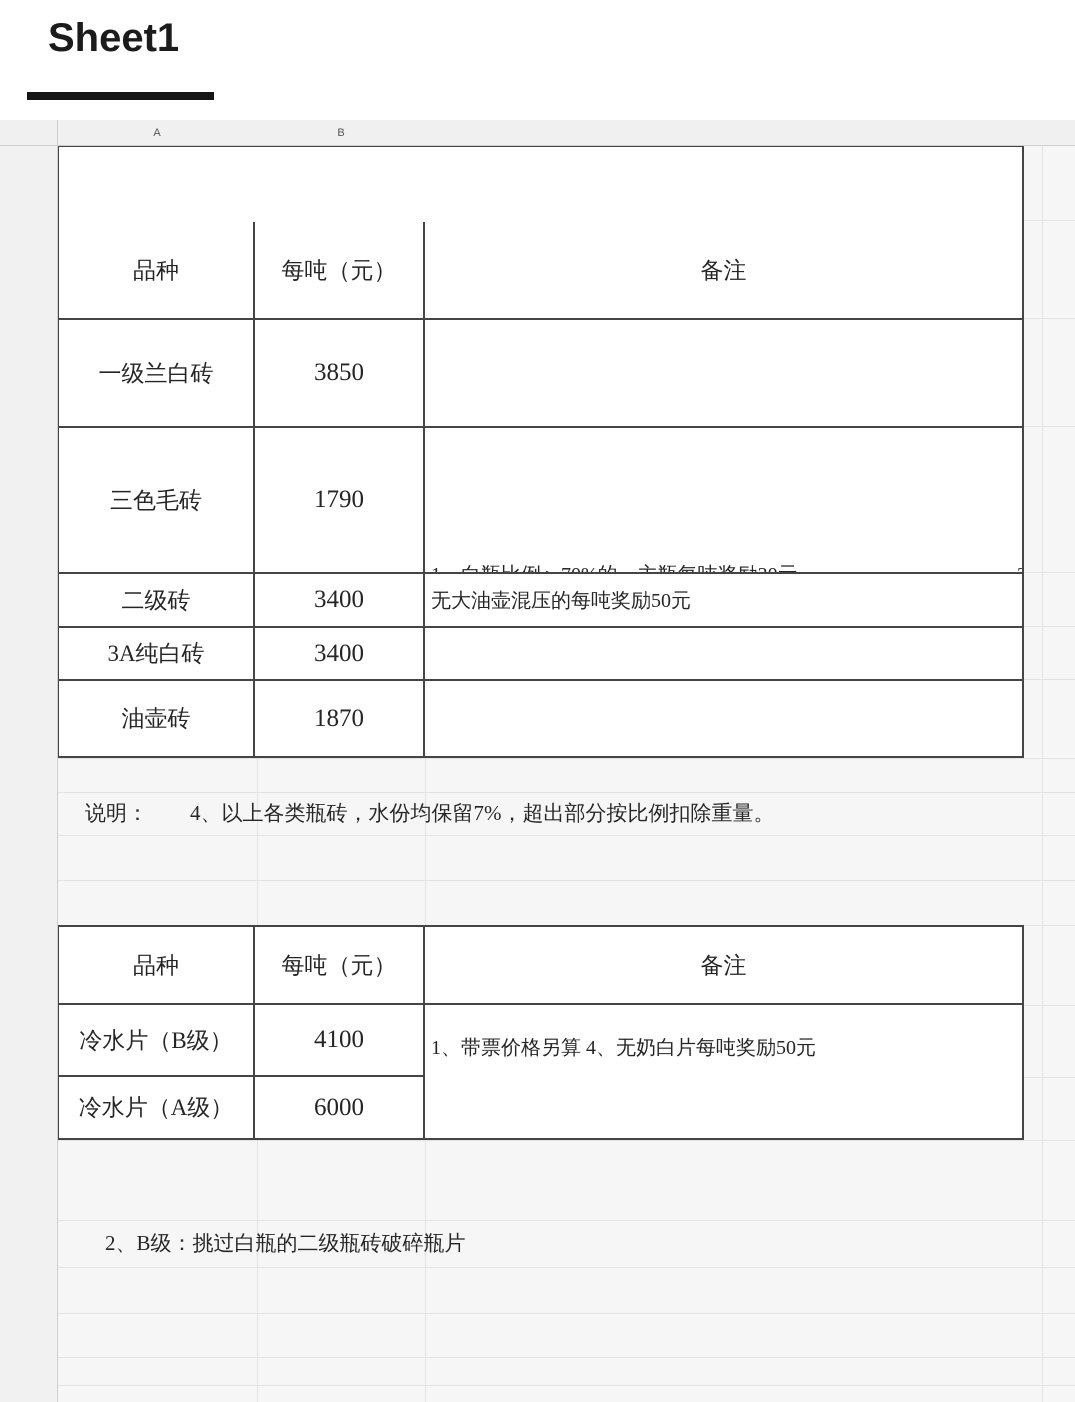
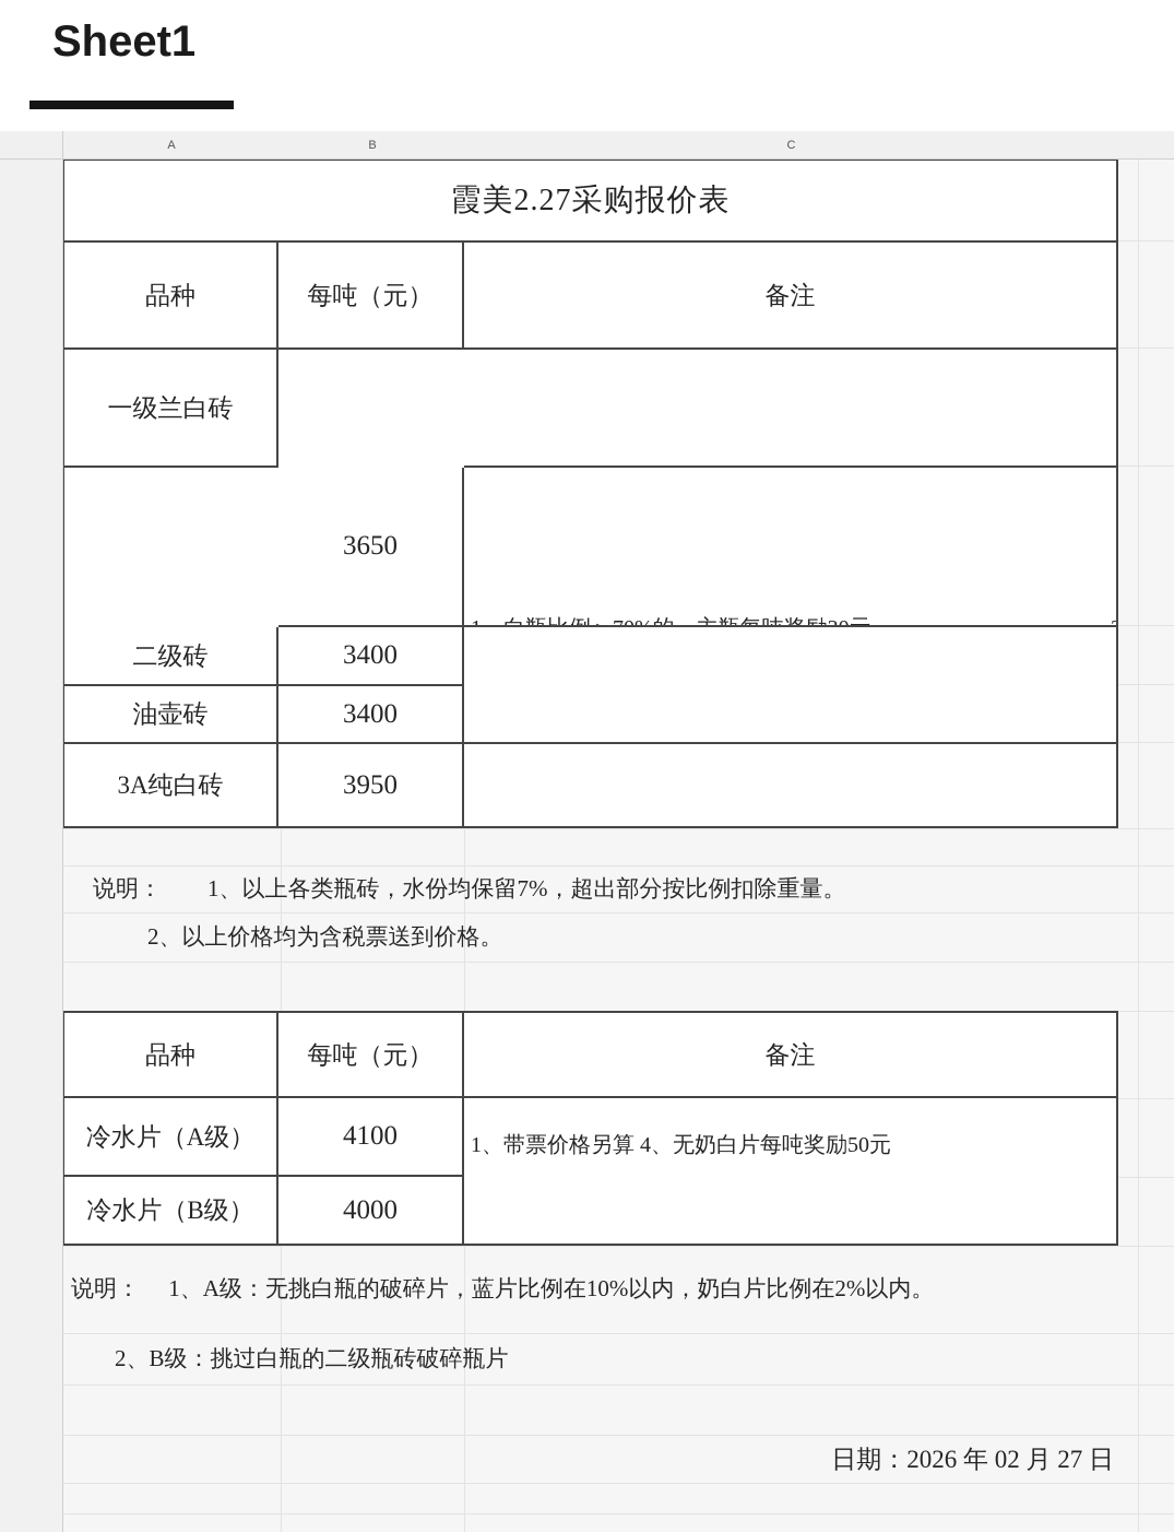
  Sheet1
  A
  B
+ C
+ 霞美2.27采购报价表
  品种
  每吨（元）
  备注
  一级兰白砖
- 3850
- 三色毛砖
- 1790
+ 3650
  二级砖
  3400
- 无大油壶混压的每吨奖励50元
- 3A纯白砖
+ 油壶砖
  3400
- 油壶砖
+ 3A纯白砖
- 1870
+ 3950
- 说明： 4、以上各类瓶砖，水份均保留7%，超出部分按比例扣除重量。
+ 说明： 1、以上各类瓶砖，水份均保留7%，超出部分按比例扣除重量。
+ 2、以上价格均为含税票送到价格。
  品种
  每吨（元）
  备注
- 冷水片（B级）
+ 冷水片（A级）
  4100
- 冷水片（A级）
+ 冷水片（B级）
- 6000
+ 4000
  1、带票价格另算 4、无奶白片每吨奖励50元
+ 说明： 1、A级：无挑白瓶的破碎片，蓝片比例在10%以内，奶白片比例在2%以内。
  2、B级：挑过白瓶的二级瓶砖破碎瓶片
+ 日期：2026 年 02 月 27 日
